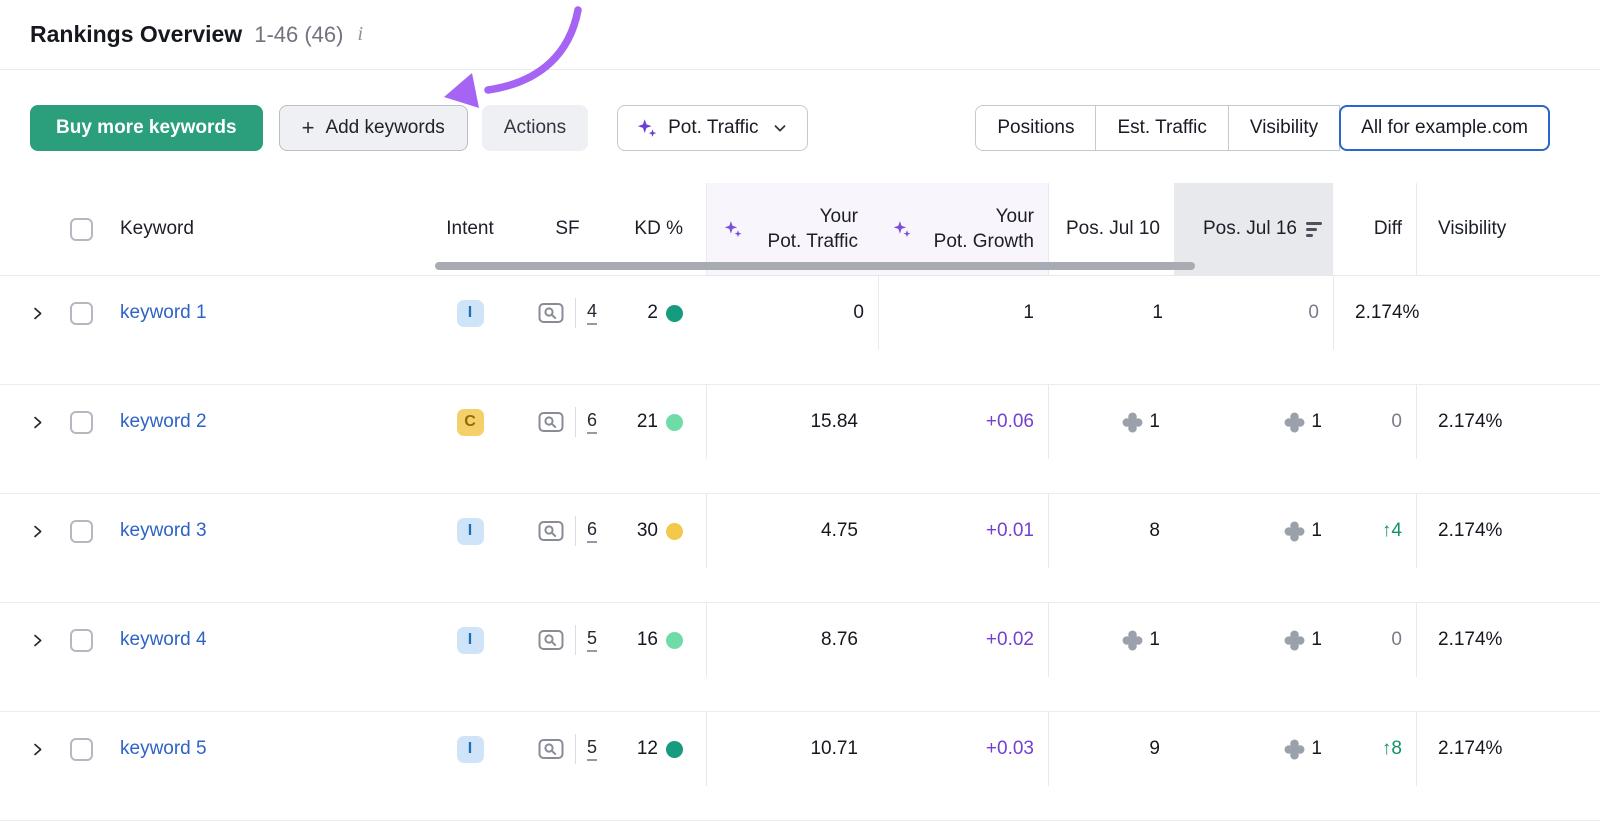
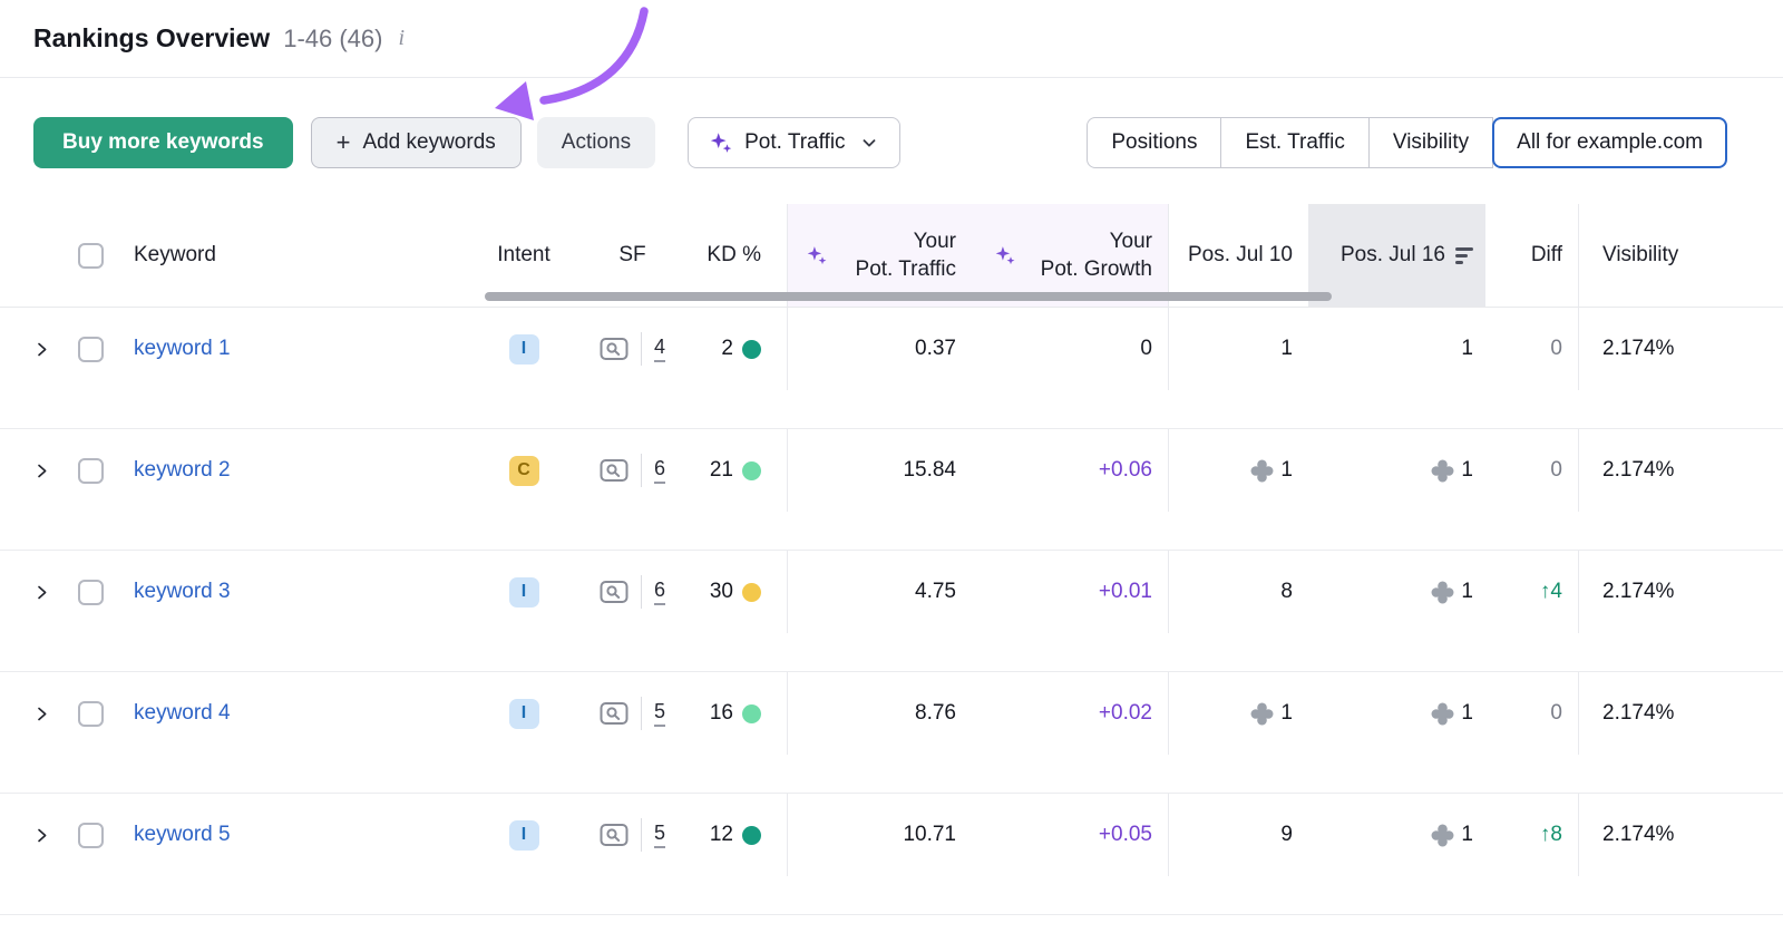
  Rankings Overview
  1-46 (46)
  i
  Buy more keywords
  +
  Add keywords
  Actions
  Pot. Traffic
  Positions
  Est. Traffic
  Visibility
  All for example.com
  Keyword
  Intent
  SF
  KD %
  Your
  Pot. Traffic
  Your
  Pot. Growth
  Pos. Jul 10
  Pos. Jul 16
  Diff
  Visibility
  keyword 1
  I
  4
  2
+ 0.37
  0
  1
  1
  0
  2.174%
  keyword 2
  C
  6
  21
  15.84
  +0.06
  1
  1
  0
  2.174%
  keyword 3
  I
  6
  30
  4.75
  +0.01
  8
  1
  ↑4
  2.174%
  keyword 4
  I
  5
  16
  8.76
  +0.02
  1
  1
  0
  2.174%
  keyword 5
  I
  5
  12
  10.71
- +0.03
+ +0.05
  9
  1
  ↑8
  2.174%
